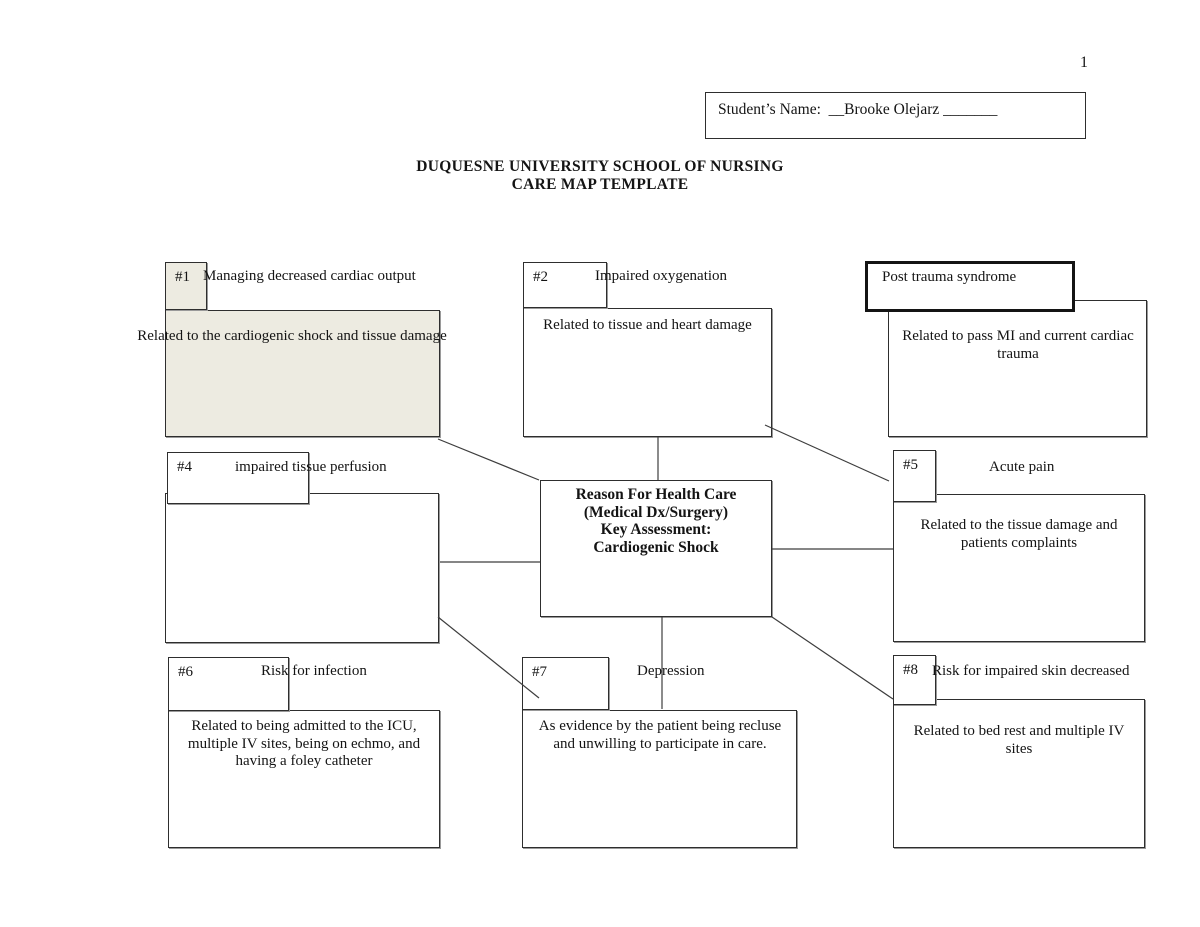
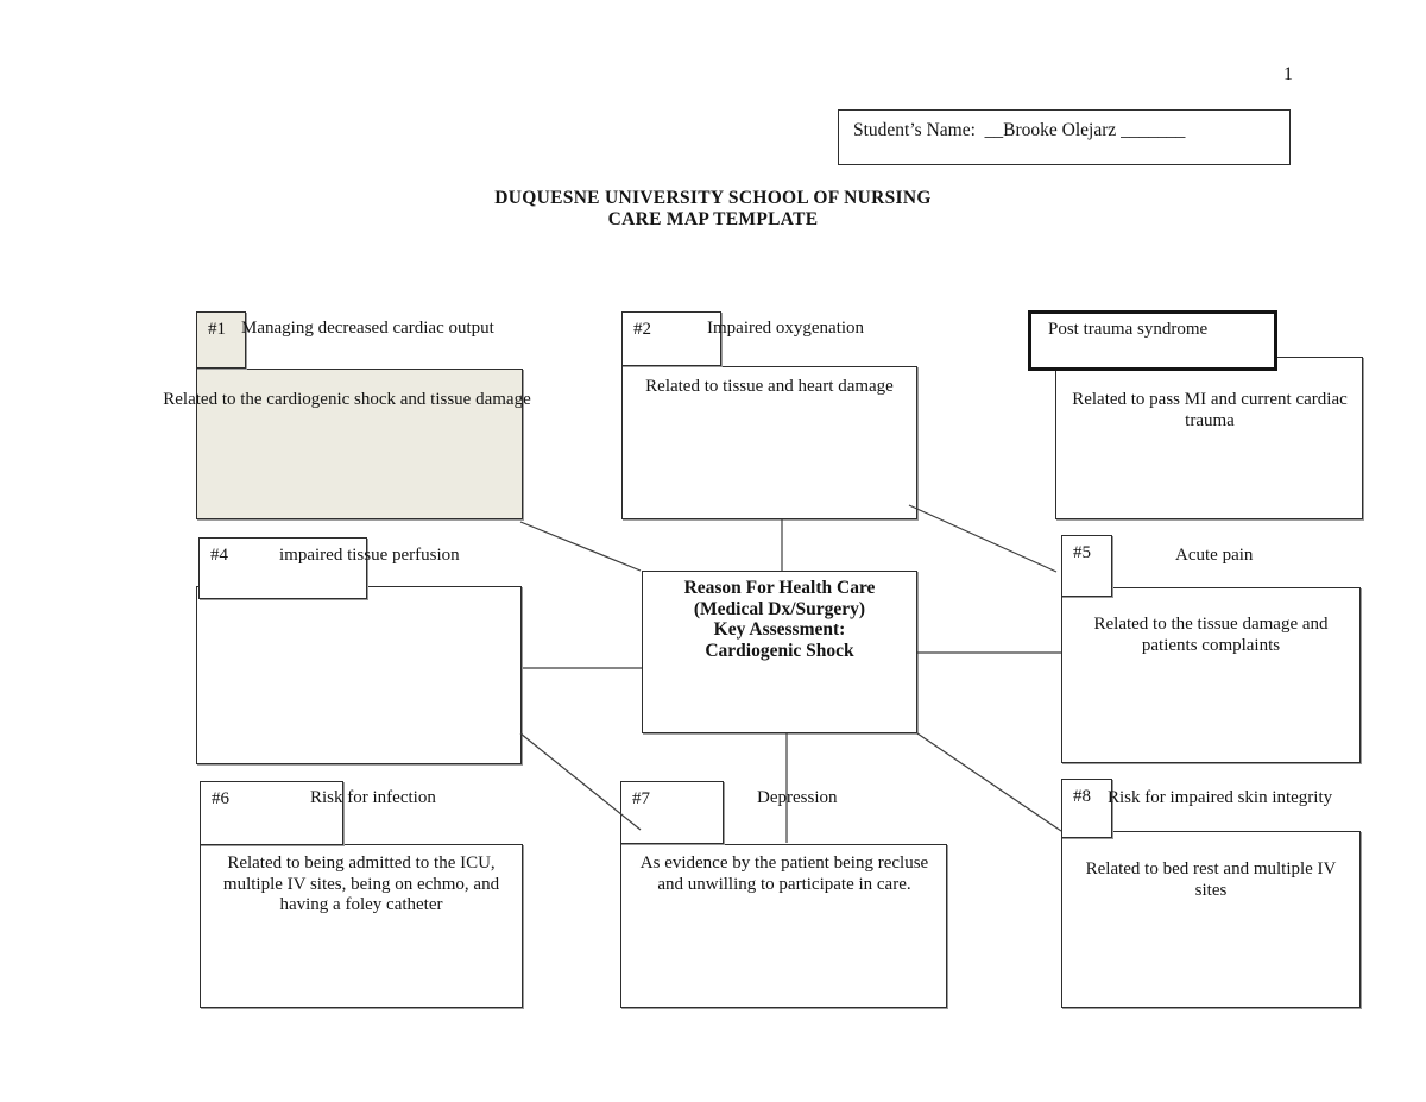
  1
  Student’s Name: __Brooke Olejarz _______
  DUQUESNE UNIVERSITY SCHOOL OF NURSING
  CARE MAP TEMPLATE
  #1
  Managing decreased cardiac output
  Related to the cardiogenic shock and tissue damage
  #2
  Impaired oxygenation
  Related to tissue and heart damage
  Post trauma syndrome
  Related to pass MI and current cardiac trauma
  #4
  impaired tissue perfusion
  Reason For Health Care
  (Medical Dx/Surgery)
  Key Assessment:
  Cardiogenic Shock
  #5
  Acute pain
  Related to the tissue damage and patients complaints
  #6
  Risk for infection
  Related to being admitted to the ICU, multiple IV sites, being on echmo, and having a foley catheter
  #7
  Depression
  As evidence by the patient being recluse and unwilling to participate in care.
  #8
- Risk for impaired skin decreased
+ Risk for impaired skin integrity
  Related to bed rest and multiple IV sites
